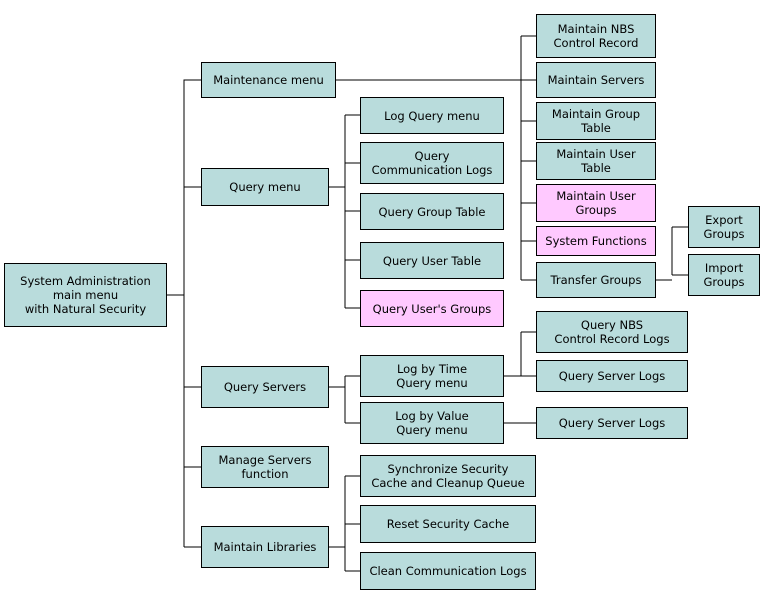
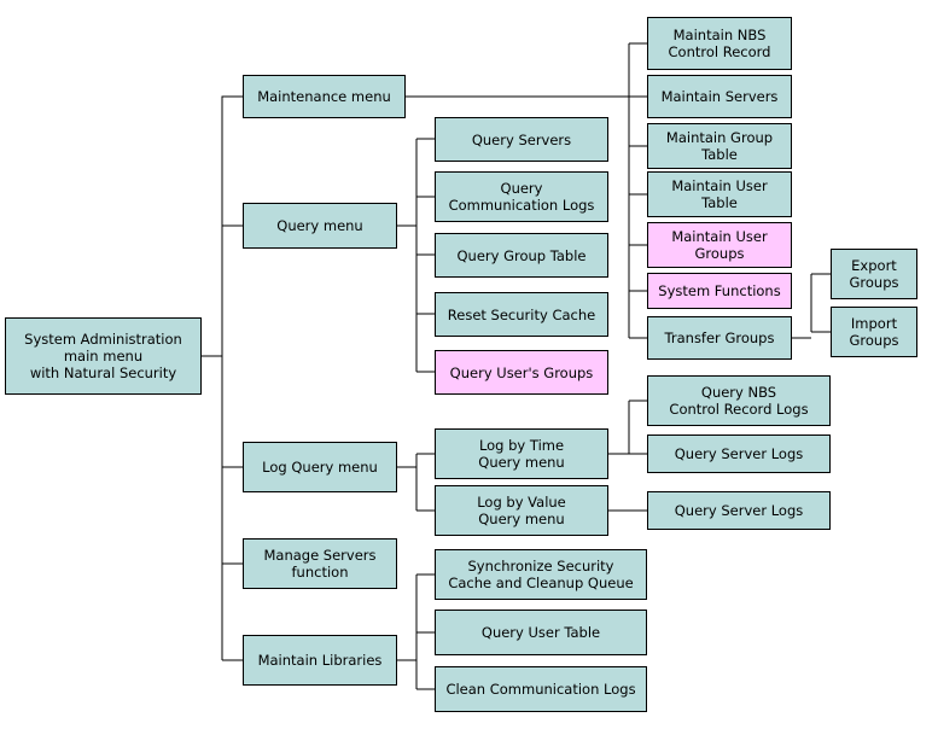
  System Administration
  main menu
  with Natural Security
  Maintenance menu
  Query menu
- Query Servers
+ Log Query menu
  Manage Servers
  function
  Maintain Libraries
  Maintain NBS
  Control Record
  Maintain Servers
  Maintain Group
  Table
  Maintain User
  Table
  Maintain User
  Groups
  System Functions
  Transfer Groups
  Export
  Groups
  Import
  Groups
- Log Query menu
+ Query Servers
  Query
  Communication Logs
  Query Group Table
- Query User Table
+ Reset Security Cache
  Query User's Groups
  Log by Time
  Query menu
  Log by Value
  Query menu
  Query NBS
  Control Record Logs
  Query Server Logs
  Query Server Logs
  Synchronize Security
  Cache and Cleanup Queue
- Reset Security Cache
+ Query User Table
  Clean Communication Logs
